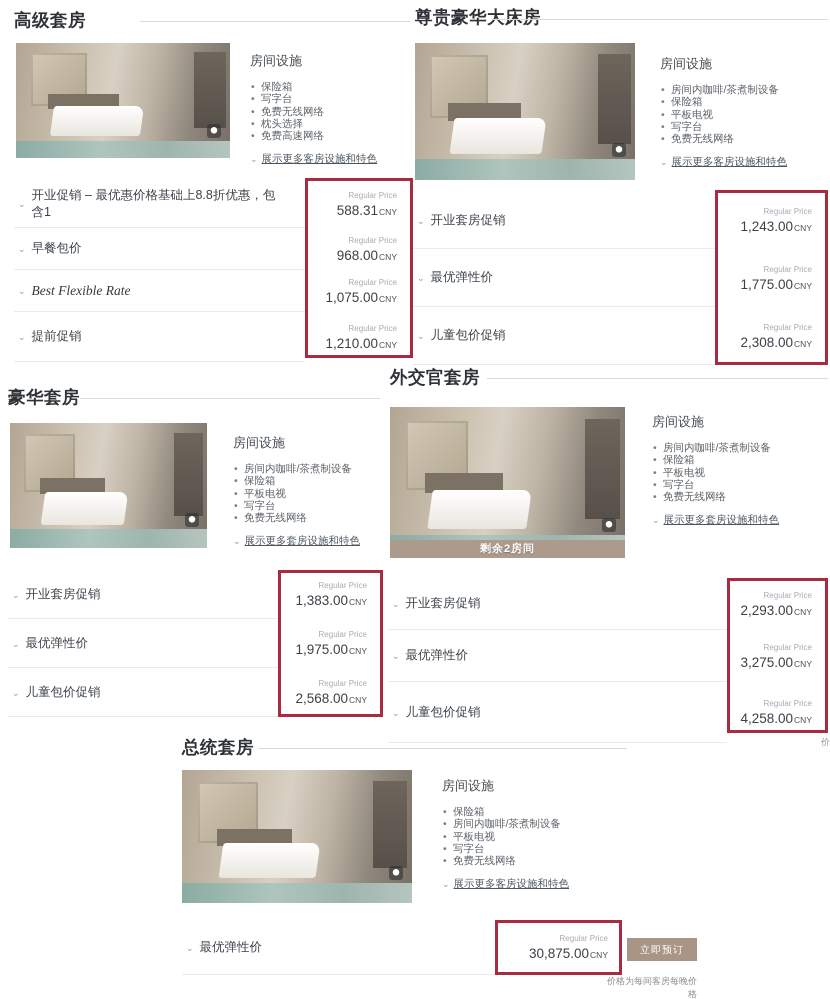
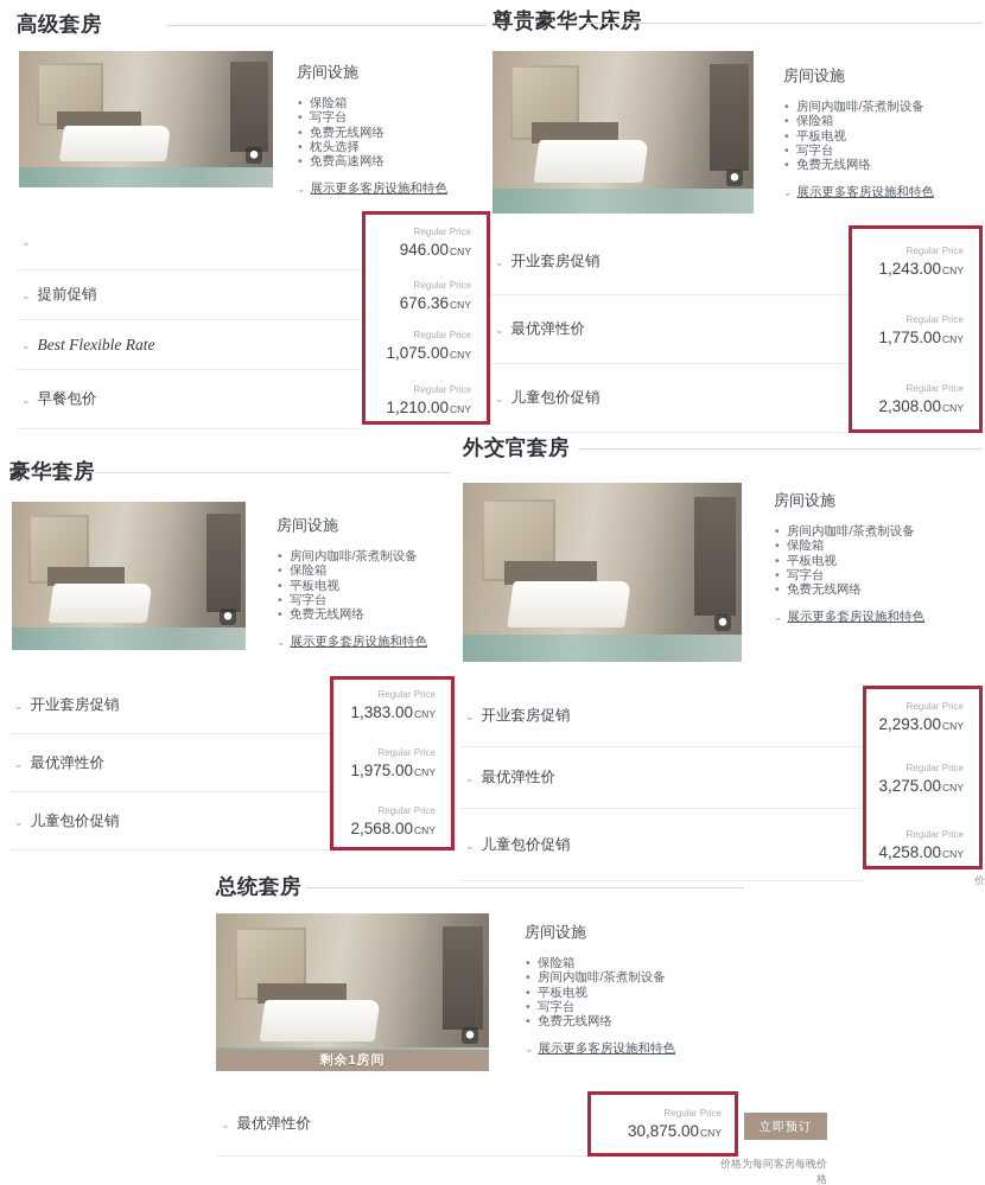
  高级套房
  房间设施
  保险箱
  写字台
  免费无线网络
  枕头选择
  免费高速网络
  ⌄ 展示更多客房设施和特色
  ⌄
- 开业促销 – 最优惠价格基础上8.8折优惠，包含1
  Regular Price
- 588.31CNY
+ 946.00CNY
  ⌄
- 早餐包价
+ 提前促销
  Regular Price
- 968.00CNY
+ 676.36CNY
  ⌄
  Best Flexible Rate
  Regular Price
  1,075.00CNY
  ⌄
- 提前促销
+ 早餐包价
  Regular Price
  1,210.00CNY
  尊贵豪华大床房
  房间设施
  房间内咖啡/茶煮制设备
  保险箱
  平板电视
  写字台
  免费无线网络
  ⌄ 展示更多客房设施和特色
  ⌄
  开业套房促销
  Regular Price
  1,243.00CNY
  ⌄
  最优弹性价
  Regular Price
  1,775.00CNY
  ⌄
  儿童包价促销
  Regular Price
  2,308.00CNY
  豪华套房
  房间设施
  房间内咖啡/茶煮制设备
  保险箱
  平板电视
  写字台
  免费无线网络
  ⌄ 展示更多套房设施和特色
  ⌄
  开业套房促销
  Regular Price
  1,383.00CNY
  ⌄
  最优弹性价
  Regular Price
  1,975.00CNY
  ⌄
  儿童包价促销
  Regular Price
  2,568.00CNY
  外交官套房
- 剩余2房间
  房间设施
  房间内咖啡/茶煮制设备
  保险箱
  平板电视
  写字台
  免费无线网络
  ⌄ 展示更多套房设施和特色
  ⌄
  开业套房促销
  Regular Price
  2,293.00CNY
  ⌄
  最优弹性价
  Regular Price
  3,275.00CNY
  ⌄
  儿童包价促销
  Regular Price
  4,258.00CNY
  总统套房
+ 剩余1房间
  房间设施
  保险箱
  房间内咖啡/茶煮制设备
  平板电视
  写字台
  免费无线网络
  ⌄ 展示更多客房设施和特色
  ⌄
  最优弹性价
  Regular Price
  30,875.00CNY
  立即预订
  价格为每间客房每晚价格
  价
